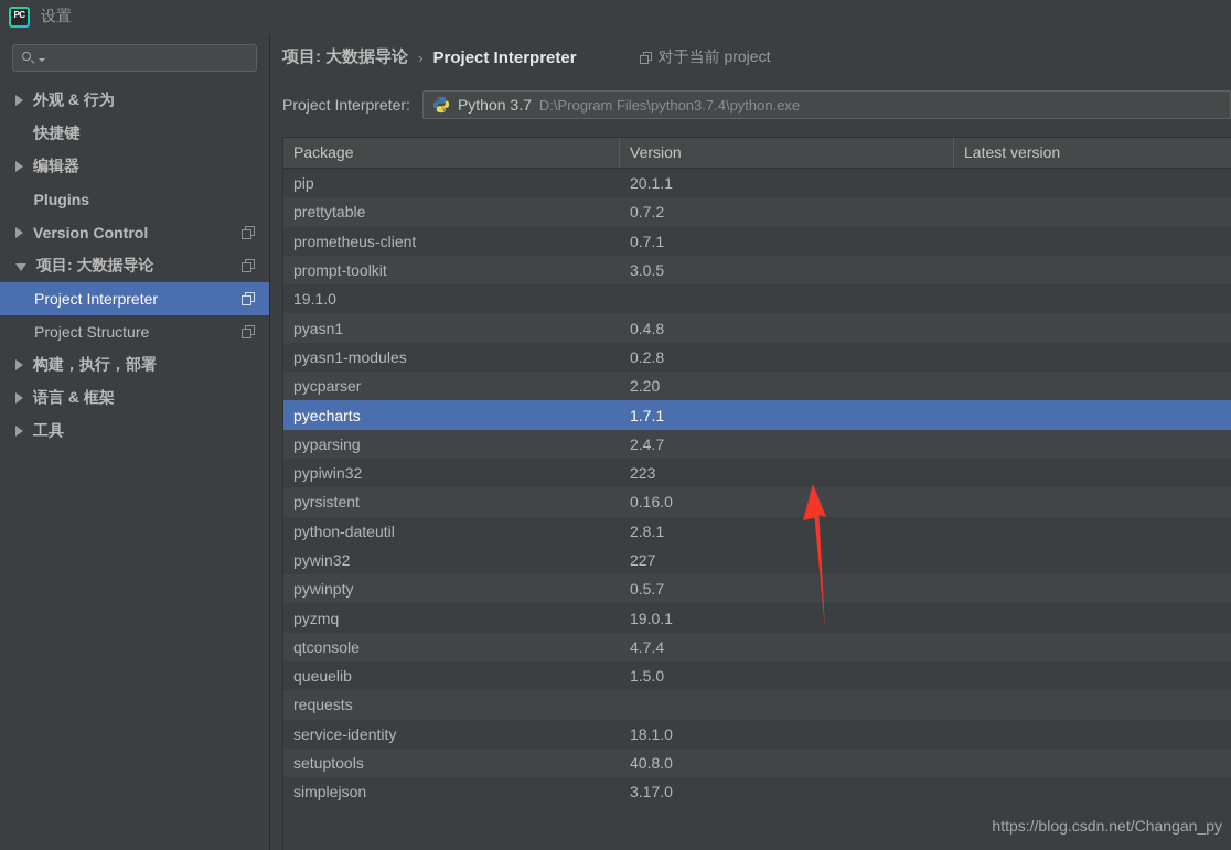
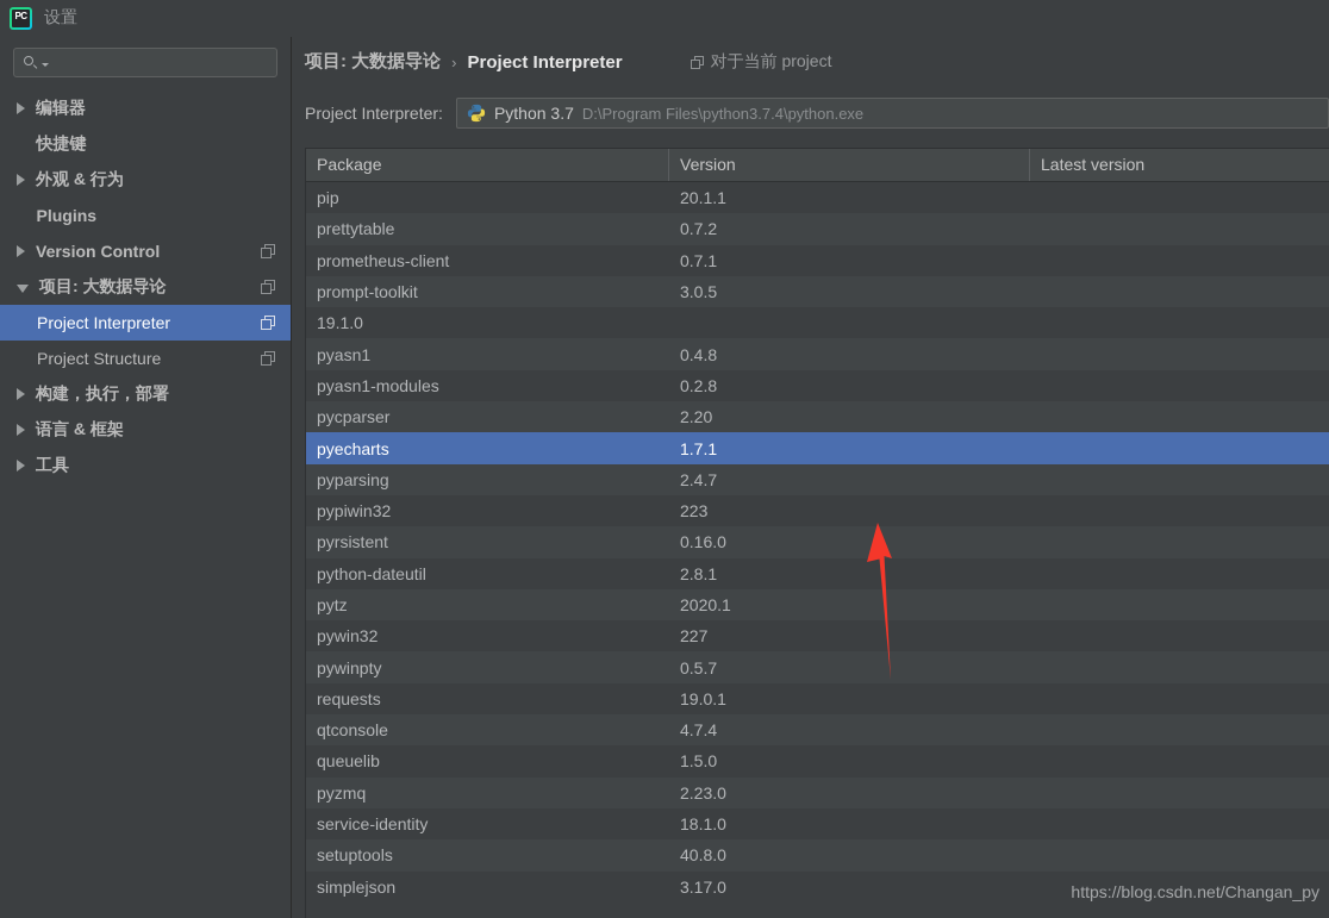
  PC
  设置
- 外观 & 行为
+ 编辑器
  快捷键
- 编辑器
+ 外观 & 行为
  Plugins
  Version Control
  项目: 大数据导论
  Project Interpreter
  Project Structure
  构建，执行，部署
  语言 & 框架
  工具
  项目: 大数据导论
  ›
  Project Interpreter
  对于当前 project
  Project Interpreter:
  Python 3.7
  D:\Program Files\python3.7.4\python.exe
  Package
  Version
  Latest version
  pip
  20.1.1
  prettytable
  0.7.2
  prometheus-client
  0.7.1
  prompt-toolkit
  3.0.5
  19.1.0
  pyasn1
  0.4.8
  pyasn1-modules
  0.2.8
  pycparser
  2.20
  pyecharts
  1.7.1
  pyparsing
  2.4.7
  pypiwin32
  223
  pyrsistent
  0.16.0
  python-dateutil
  2.8.1
+ pytz
+ 2020.1
  pywin32
  227
  pywinpty
  0.5.7
- pyzmq
+ requests
  19.0.1
  qtconsole
  4.7.4
  queuelib
  1.5.0
- requests
+ pyzmq
+ 2.23.0
  service-identity
  18.1.0
  setuptools
  40.8.0
  simplejson
  3.17.0
  https://blog.csdn.net/Changan_py
